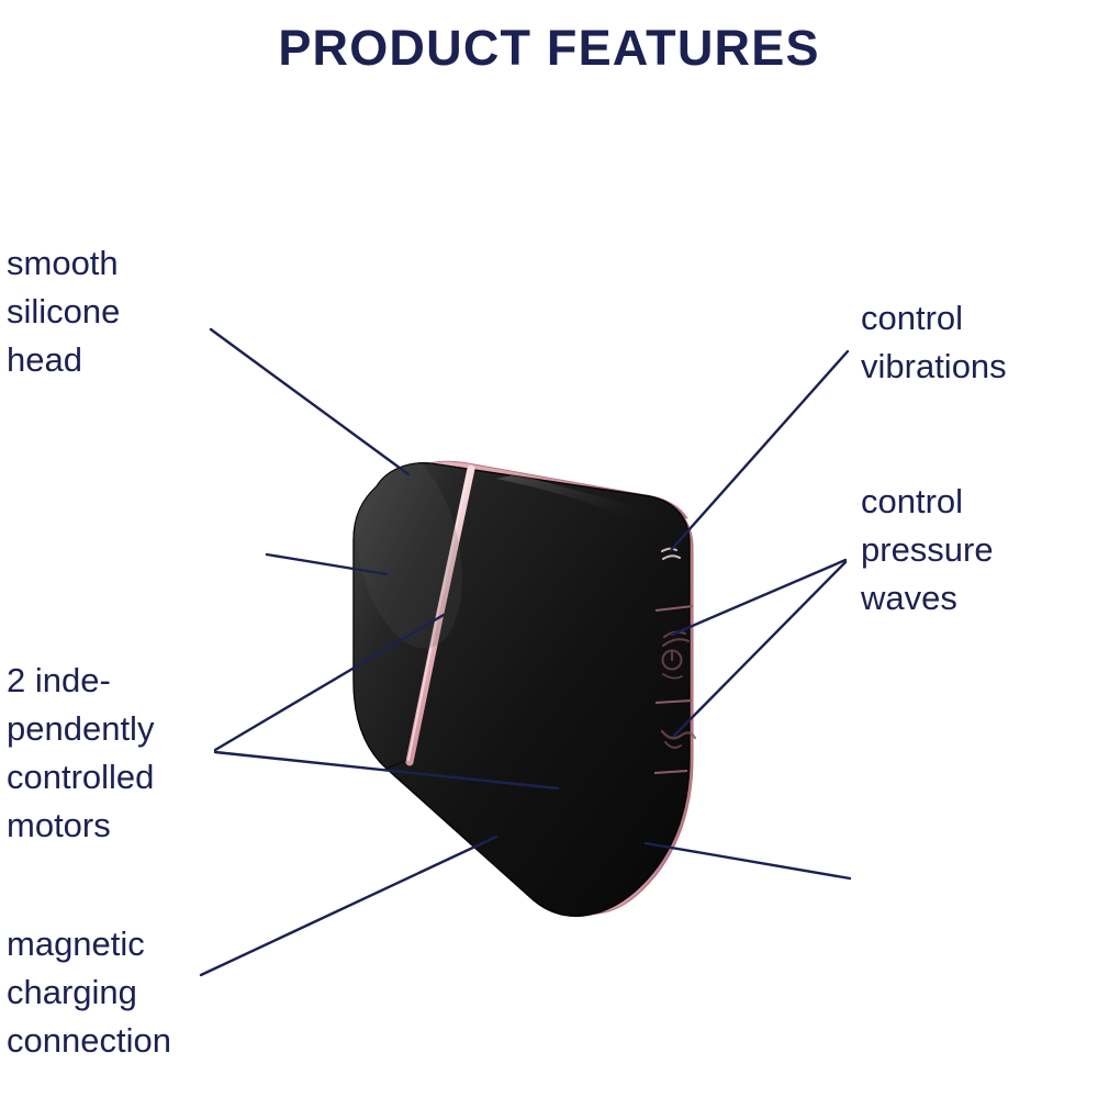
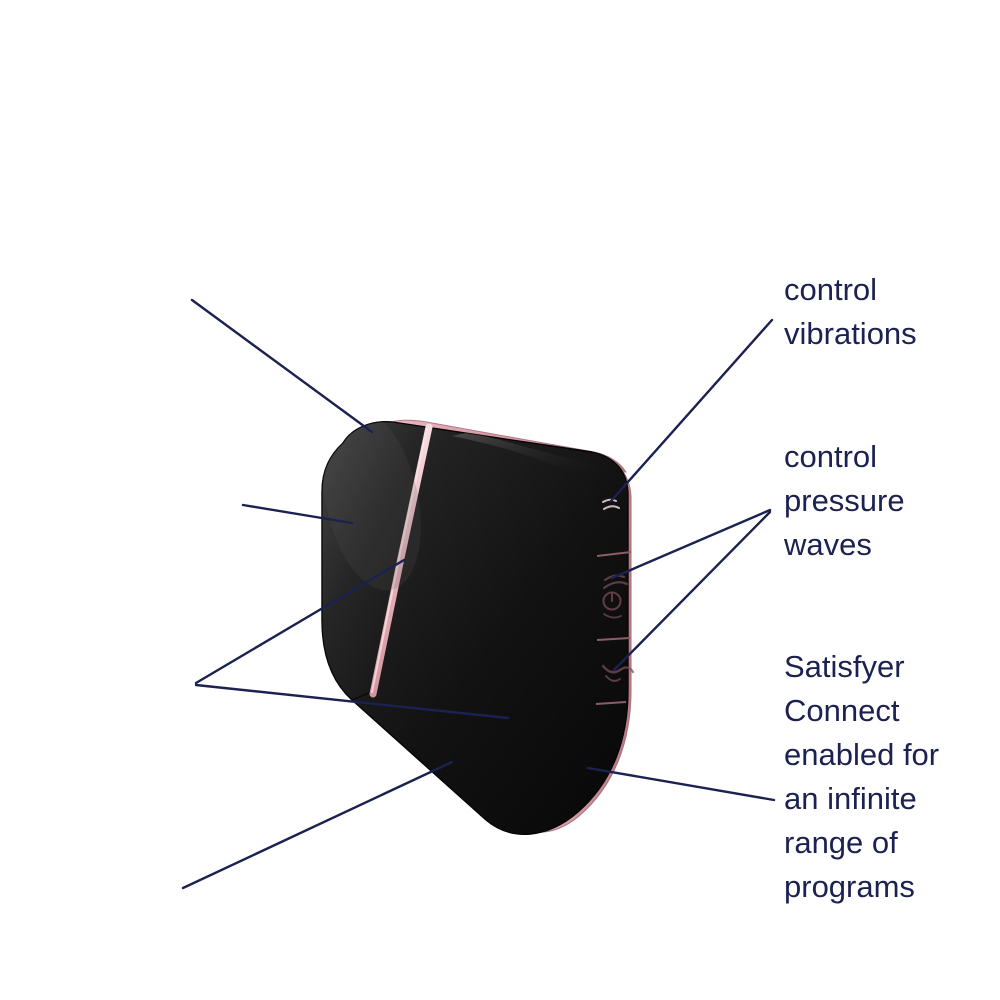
- PRODUCT FEATURES
- smooth
- silicone
- head
- 2 inde-
- pendently
- controlled
- motors
- magnetic
- charging
- connection
  control
  vibrations
  control
  pressure
  waves
+ Satisfyer
+ Connect
+ enabled for
+ an infinite
+ range of
+ programs
